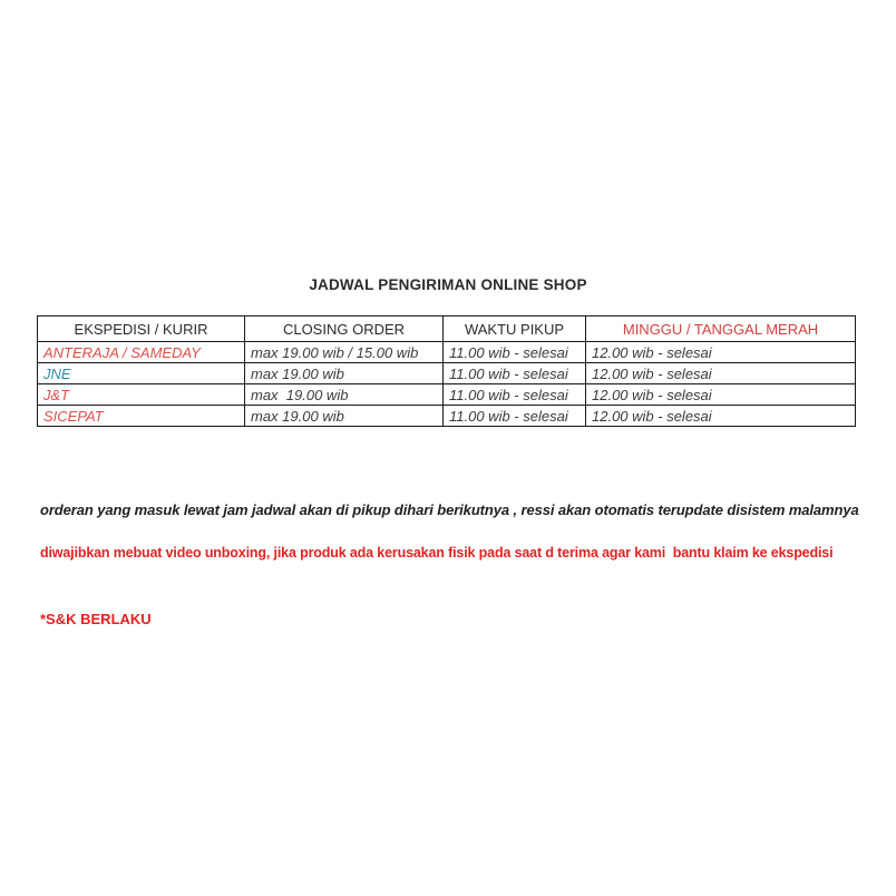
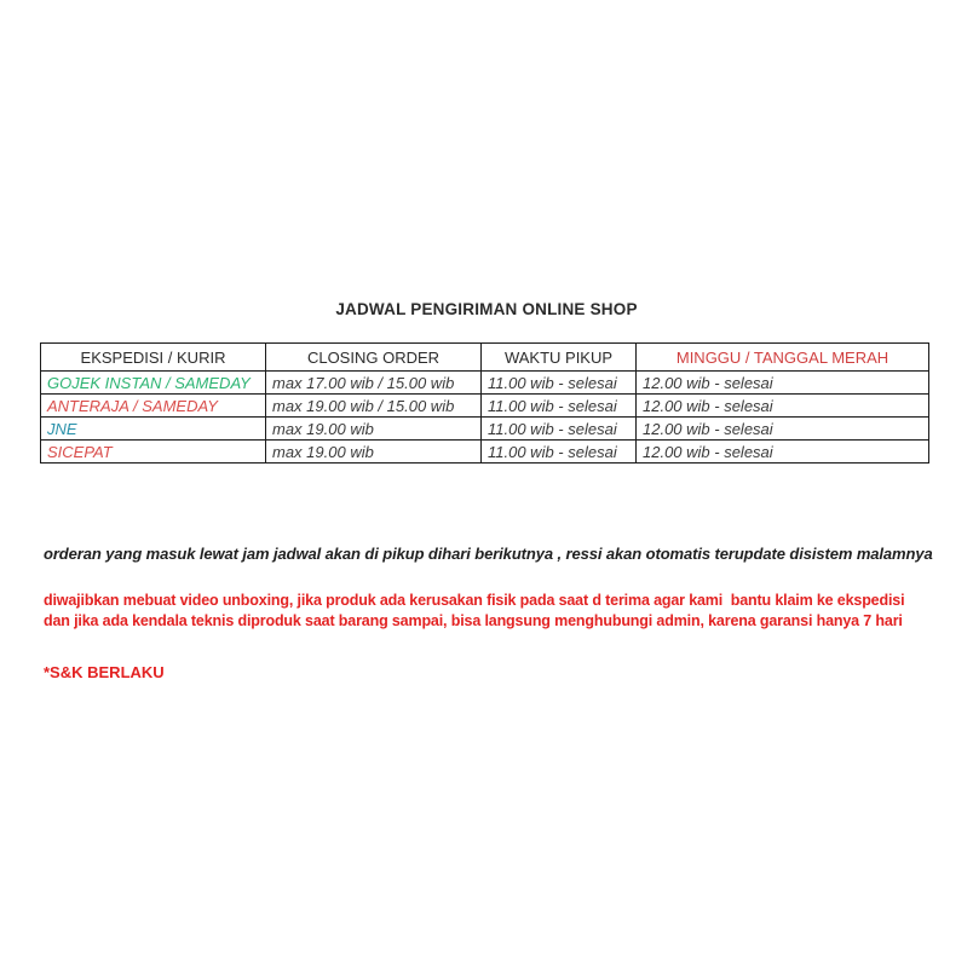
  JADWAL PENGIRIMAN ONLINE SHOP
  EKSPEDISI / KURIR	CLOSING ORDER	WAKTU PIKUP	MINGGU / TANGGAL MERAH
+ GOJEK INSTAN / SAMEDAY	max 17.00 wib / 15.00 wib	11.00 wib - selesai	12.00 wib - selesai
  ANTERAJA / SAMEDAY	max 19.00 wib / 15.00 wib	11.00 wib - selesai	12.00 wib - selesai
  JNE	max 19.00 wib	11.00 wib - selesai	12.00 wib - selesai
- J&T	max 19.00 wib	11.00 wib - selesai	12.00 wib - selesai
  SICEPAT	max 19.00 wib	11.00 wib - selesai	12.00 wib - selesai
  orderan yang masuk lewat jam jadwal akan di pikup dihari berikutnya , ressi akan otomatis terupdate disistem malamnya
  diwajibkan mebuat video unboxing, jika produk ada kerusakan fisik pada saat d terima agar kami bantu klaim ke ekspedisi
+ dan jika ada kendala teknis diproduk saat barang sampai, bisa langsung menghubungi admin, karena garansi hanya 7 hari
  *S&K BERLAKU
